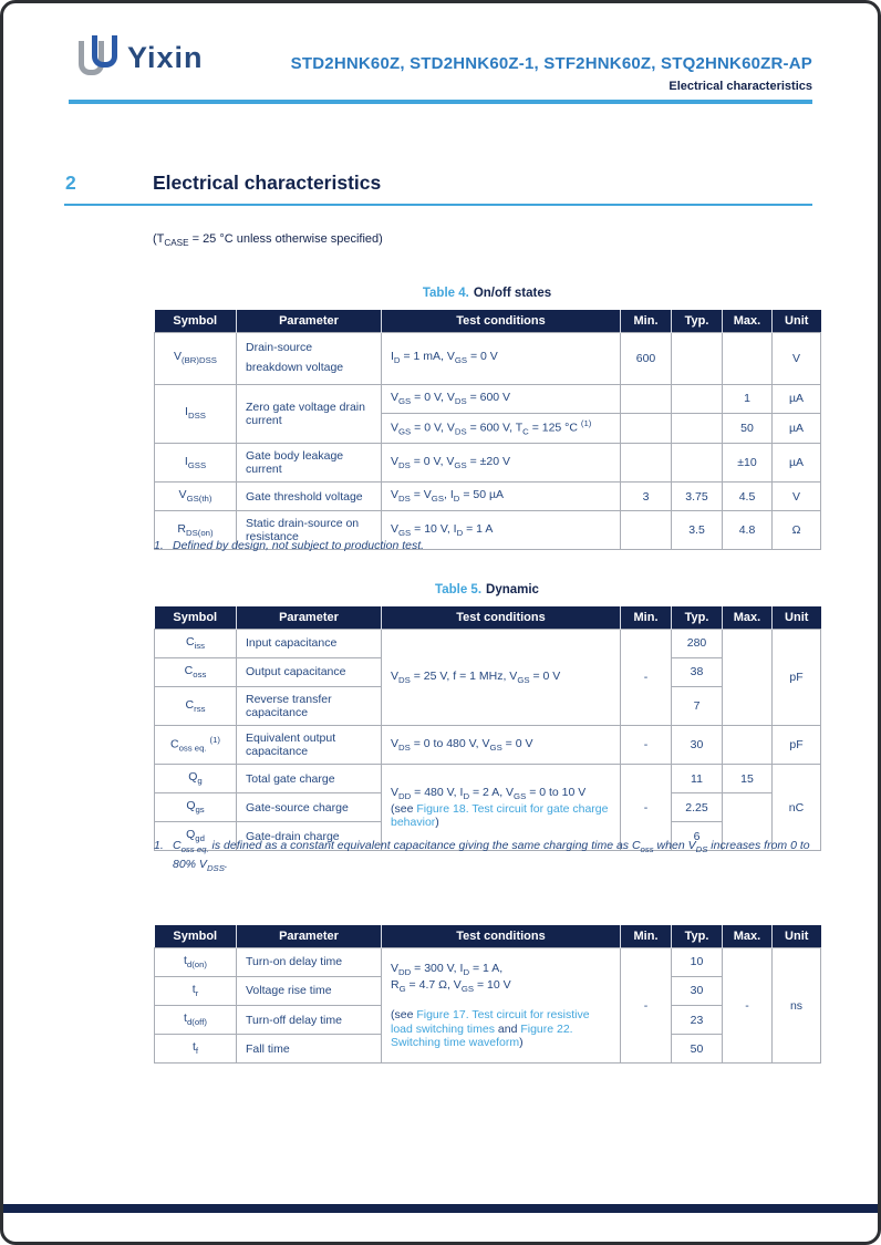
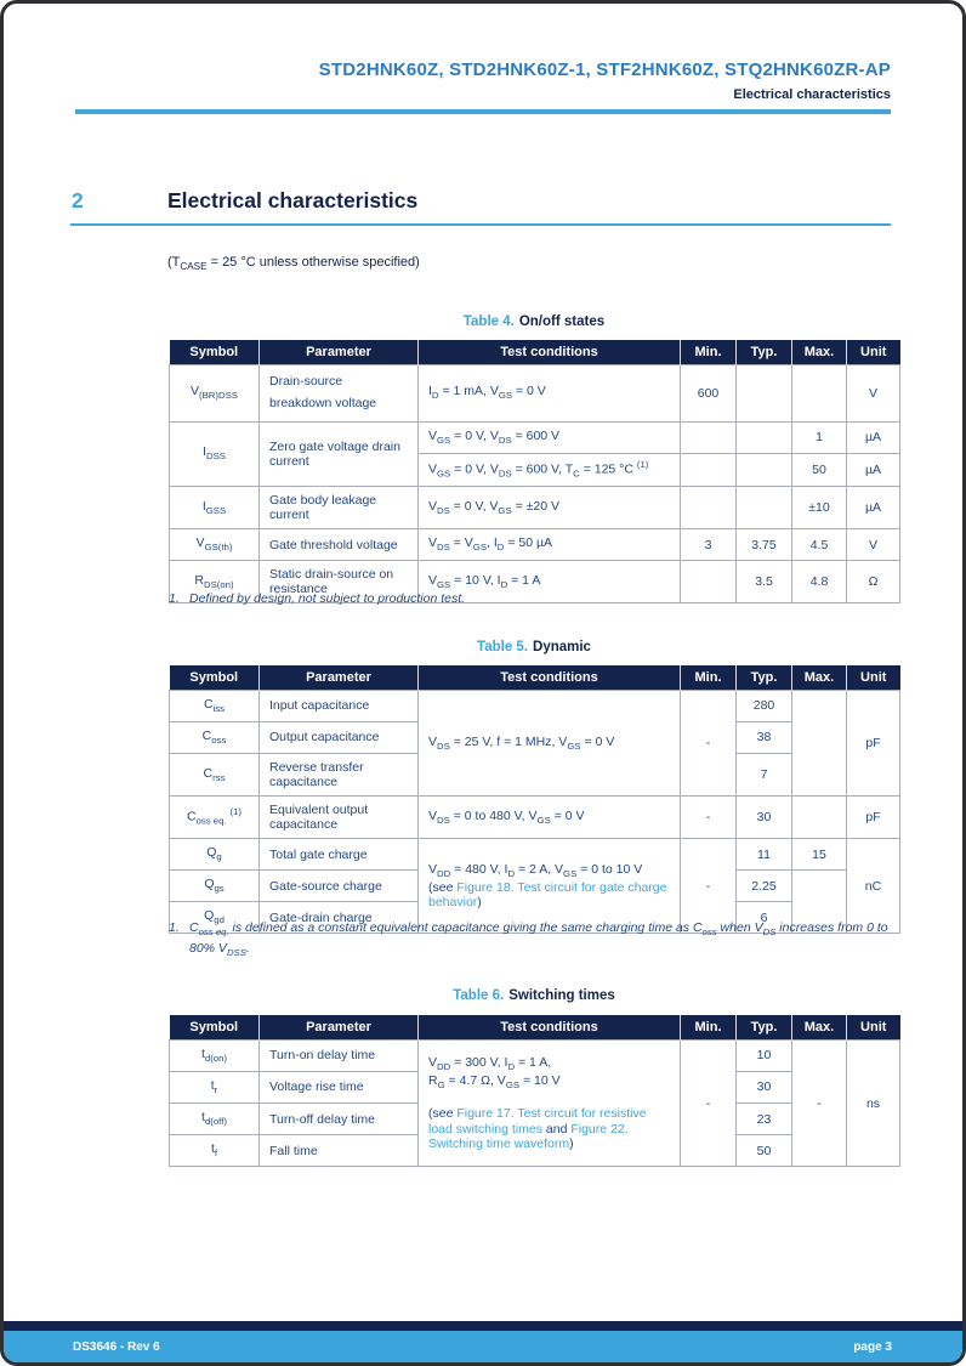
- Yixin
  STD2HNK60Z, STD2HNK60Z-1, STF2HNK60Z, STQ2HNK60ZR-AP
  Electrical characteristics
  2
  Electrical characteristics
  (TCASE = 25 °C unless otherwise specified)
  Table 4. On/off states
  Symbol	Parameter	Test conditions	Min.	Typ.	Max.	Unit
  V(BR)DSS	Drain-sourcebreakdown voltage	ID = 1 mA, VGS = 0 V	600			V
  IDSS	Zero gate voltage drain current	VGS = 0 V, VDS = 600 V			1	µA
  VGS = 0 V, VDS = 600 V, TC = 125 °C (1)			50	µA
  IGSS	Gate body leakage current	VDS = 0 V, VGS = ±20 V			±10	µA
  VGS(th)	Gate threshold voltage	VDS = VGS, ID = 50 µA	3	3.75	4.5	V
  RDS(on)	Static drain-source on resistance	VGS = 10 V, ID = 1 A		3.5	4.8	Ω
  1. Defined by design, not subject to production test.
  Table 5. Dynamic
  Symbol	Parameter	Test conditions	Min.	Typ.	Max.	Unit
  Ciss	Input capacitance	VDS = 25 V, f = 1 MHz, VGS = 0 V	-	280		pF
  Coss	Output capacitance	38
  Crss	Reverse transfer capacitance	7
  Coss eq. (1)	Equivalent output capacitance	VDS = 0 to 480 V, VGS = 0 V	-	30		pF
  Qg	Total gate charge	VDD = 480 V, ID = 2 A, VGS = 0 to 10 V(see Figure 18. Test circuit for gate charge behavior)	-	11	15	nC
  Qgs	Gate-source charge	2.25
  Qgd	Gate-drain charge	6
  1. Coss eq. is defined as a constant equivalent capacitance giving the same charging time as Coss when VDS increases from 0 to 80% VDSS.
+ Table 6. Switching times
  Symbol	Parameter	Test conditions	Min.	Typ.	Max.	Unit
  td(on)	Turn-on delay time	VDD = 300 V, ID = 1 A,RG = 4.7 Ω, VGS = 10 V(see Figure 17. Test circuit for resistive load switching times and Figure 22. Switching time waveform)	-	10	-	ns
  tr	Voltage rise time	30
  td(off)	Turn-off delay time	23
  tf	Fall time	50
+ DS3646 - Rev 6
+ page 3
